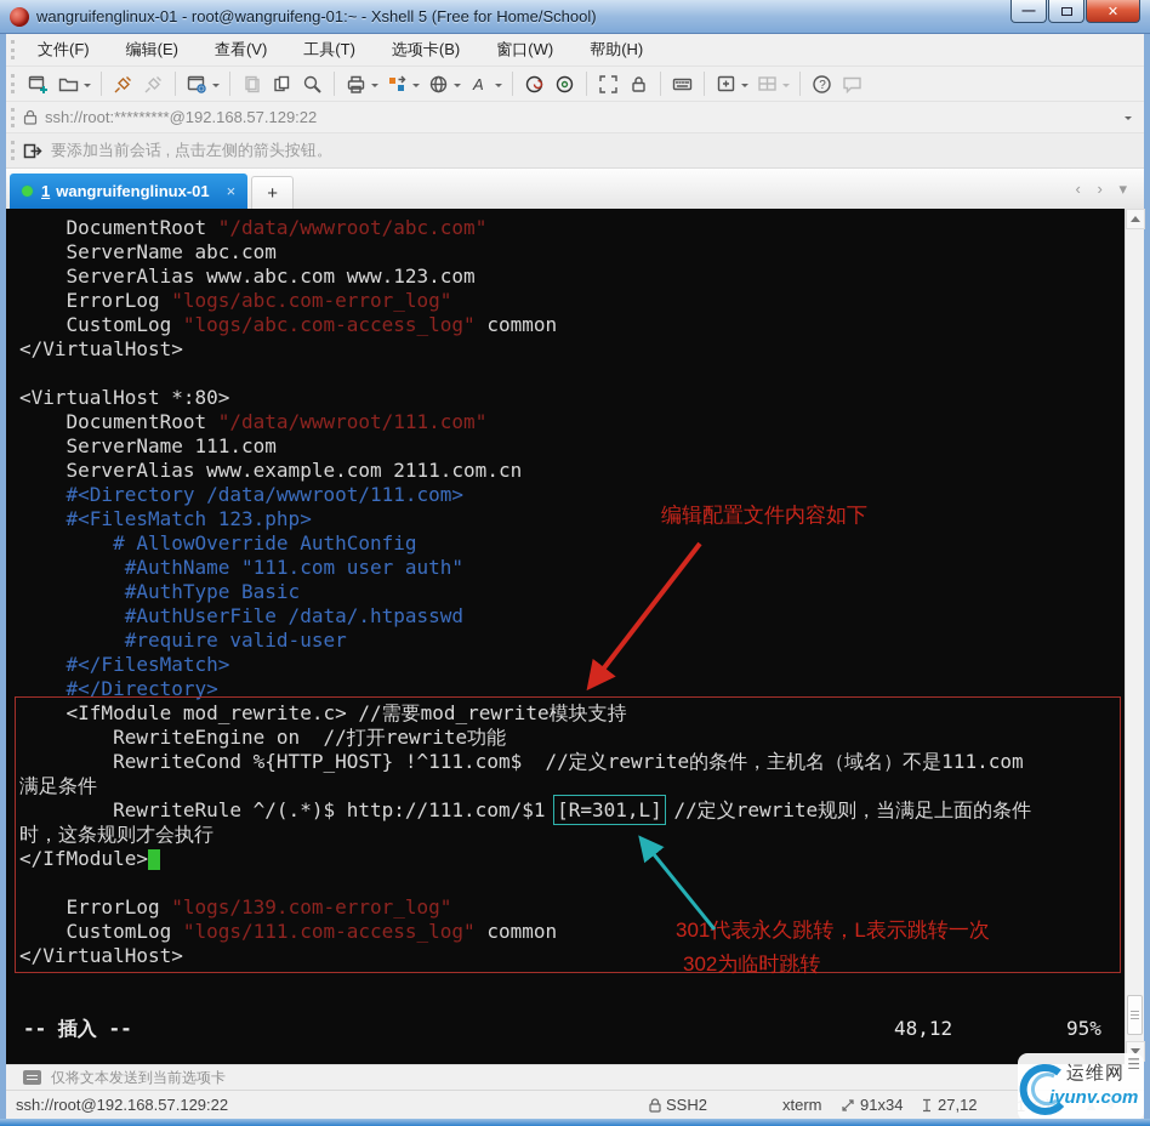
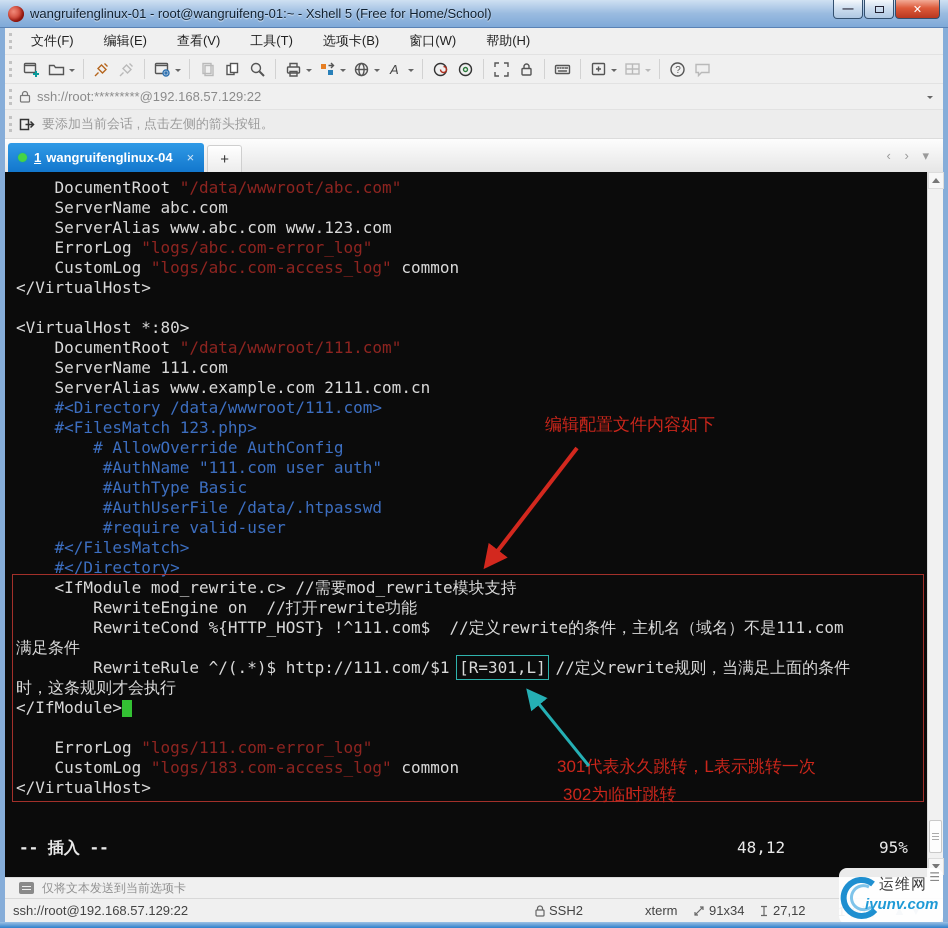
  wangruifenglinux-01 - root@wangruifeng-01:~ - Xshell 5 (Free for Home/School)
  —
  ✕
  文件(F)
  编辑(E)
  查看(V)
  工具(T)
  选项卡(B)
  窗口(W)
  帮助(H)
  A
  ?
  ssh://root:*********@192.168.57.129:22
  要添加当前会话 , 点击左侧的箭头按钮。
  1
- wangruifenglinux-01
+ wangruifenglinux-04
  ×
  +
  ‹ › ▾
  DocumentRoot "/data/wwwroot/abc.com"
  ServerName abc.com
  ServerAlias www.abc.com www.123.com
  ErrorLog "logs/abc.com-error_log"
  CustomLog "logs/abc.com-access_log" common
  </VirtualHost>
  <VirtualHost *:80>
  DocumentRoot "/data/wwwroot/111.com"
  ServerName 111.com
  ServerAlias www.example.com 2111.com.cn
  #<Directory /data/wwwroot/111.com>
  #<FilesMatch 123.php>
  # AllowOverride AuthConfig
  #AuthName "111.com user auth"
  #AuthType Basic
  #AuthUserFile /data/.htpasswd
  #require valid-user
  #</FilesMatch>
  #</Directory>
  <IfModule mod_rewrite.c> //需要mod_rewrite模块支持
  RewriteEngine on //打开rewrite功能
  RewriteCond %{HTTP_HOST} !^111.com$ //定义rewrite的条件，主机名（域名）不是111.com
  满足条件
  RewriteRule ^/(.*)$ http://111.com/$1 [R=301,L] //定义rewrite规则，当满足上面的条件
  时，这条规则才会执行
  </IfModule>
- ErrorLog "logs/139.com-error_log"
+ ErrorLog "logs/111.com-error_log"
- CustomLog "logs/111.com-access_log" common
+ CustomLog "logs/183.com-access_log" common
  </VirtualHost>
  -- 插入 --
  48,12
  95%
  编辑配置文件内容如下
  301代表永久跳转，L表示跳转一次
  302为临时跳转
  仅将文本发送到当前选项卡
  ssh://root@192.168.57.129:22
  SSH2
  xterm
  91x34
  27,12
  运维网
  iyunv.com
  ☰
